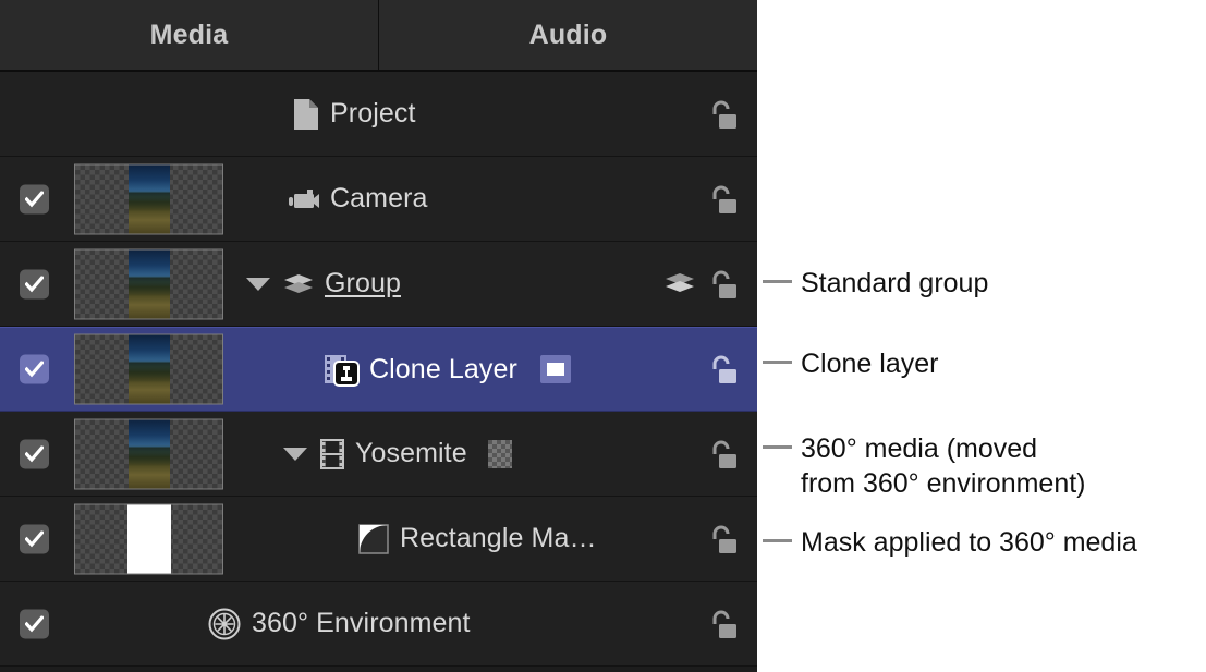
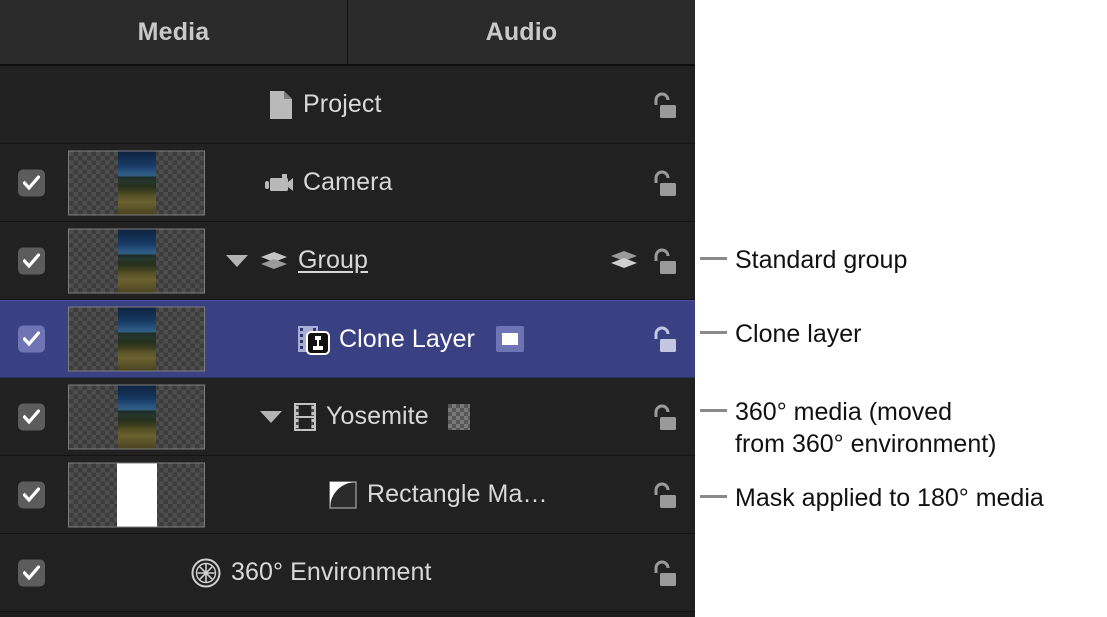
  Media
  Audio
  Project
  Camera
  Group
  Clone Layer
  Yosemite
  Rectangle Ma…
  360° Environment
  Standard group
  Clone layer
  360° media (moved
  from 360° environment)
- Mask applied to 360° media
+ Mask applied to 180° media
